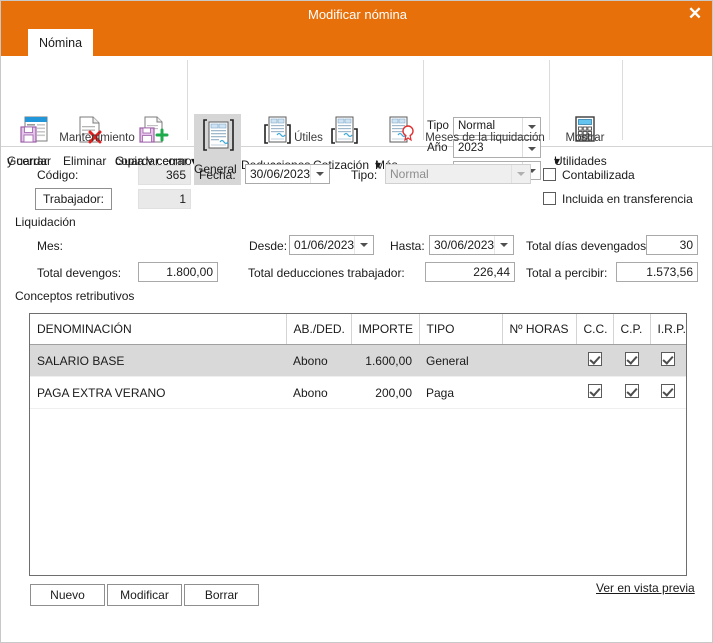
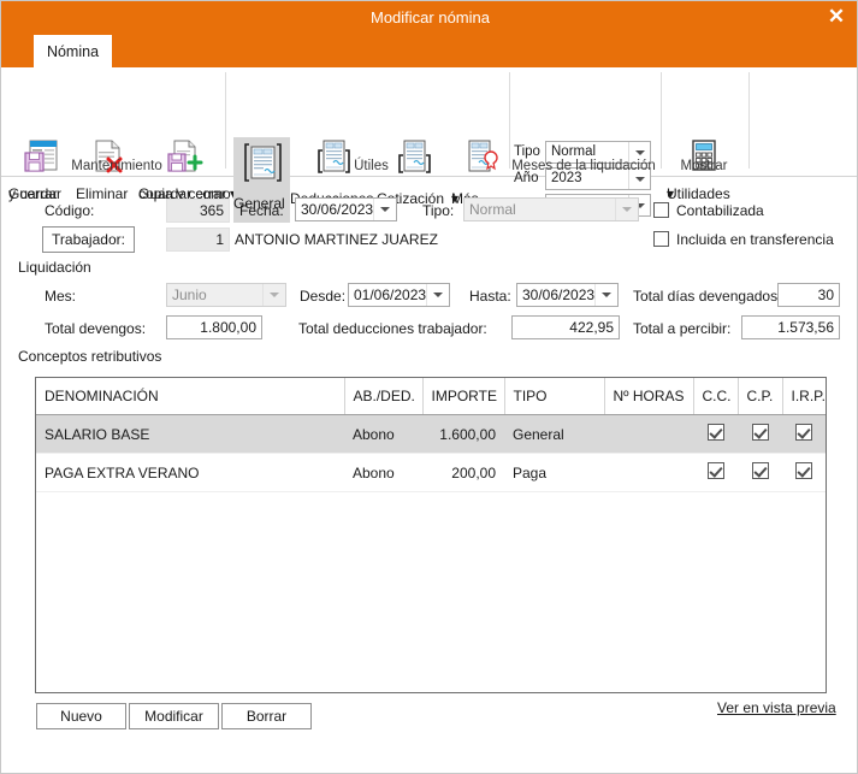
  Modificar nómina
  ✕
  Nómina
  Guardar
  y cerrar
  Eliminar
  Guardar como
  copia y cerrar
  Mantenimiento
  General
  tización
  ▾
  Útiles
  Tipo
  Normal
  Año
  2023
  Meses de la liquidación
  Utilidades
  ▾
  Mostrar
  Código:
  365
  Fecha:
  30/06/2023
  Tipo:
  Normal
  Trabajador:
  1
+ ANTONIO MARTINEZ JUAREZ
  Contabilizada
  Incluida en transferencia
  Liquidación
  Mes:
+ Junio
  Desde:
  01/06/2023
  Hasta:
  30/06/2023
  Total días devengados
  30
  Total devengos:
  1.800,00
  Total deducciones trabajador:
- 226,44
+ 422,95
  Total a percibir:
  1.573,56
  Conceptos retributivos
  DENOMINACIÓN	AB./DED.	IMPORTE	TIPO	Nº HORAS	C.C.	C.P.	I.R.P.
  SALARIO BASE	Abono	1.600,00	General
  PAGA EXTRA VERANO	Abono	200,00	Paga
  Nuevo
  Modificar
  Borrar
  Ver en vista previa
